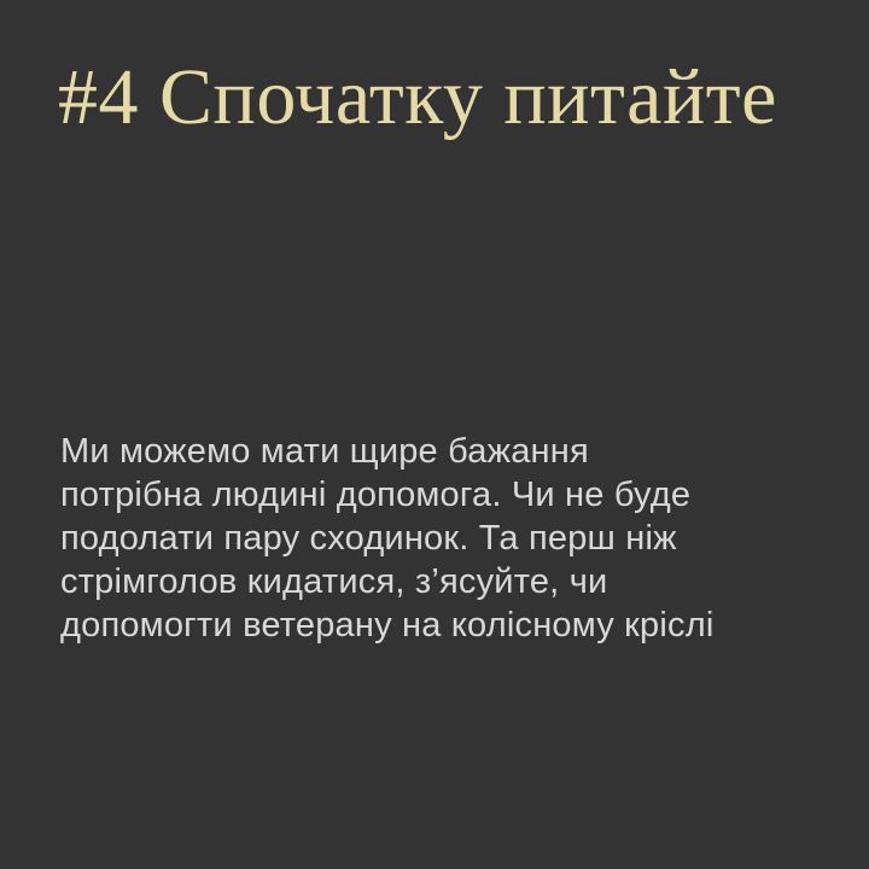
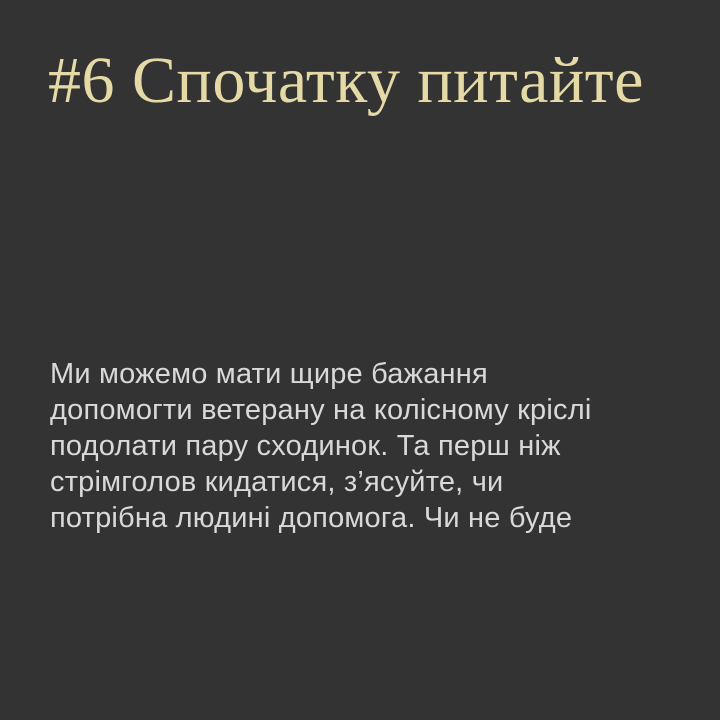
- #4 Спочатку питайте
+ #6 Спочатку питайте
  Ми можемо мати щире бажання
- потрібна людині допомога. Чи не буде
+ допомогти ветерану на колісному кріслі
  подолати пару сходинок. Та перш ніж
  стрімголов кидатися, з’ясуйте, чи
- допомогти ветерану на колісному кріслі
+ потрібна людині допомога. Чи не буде
